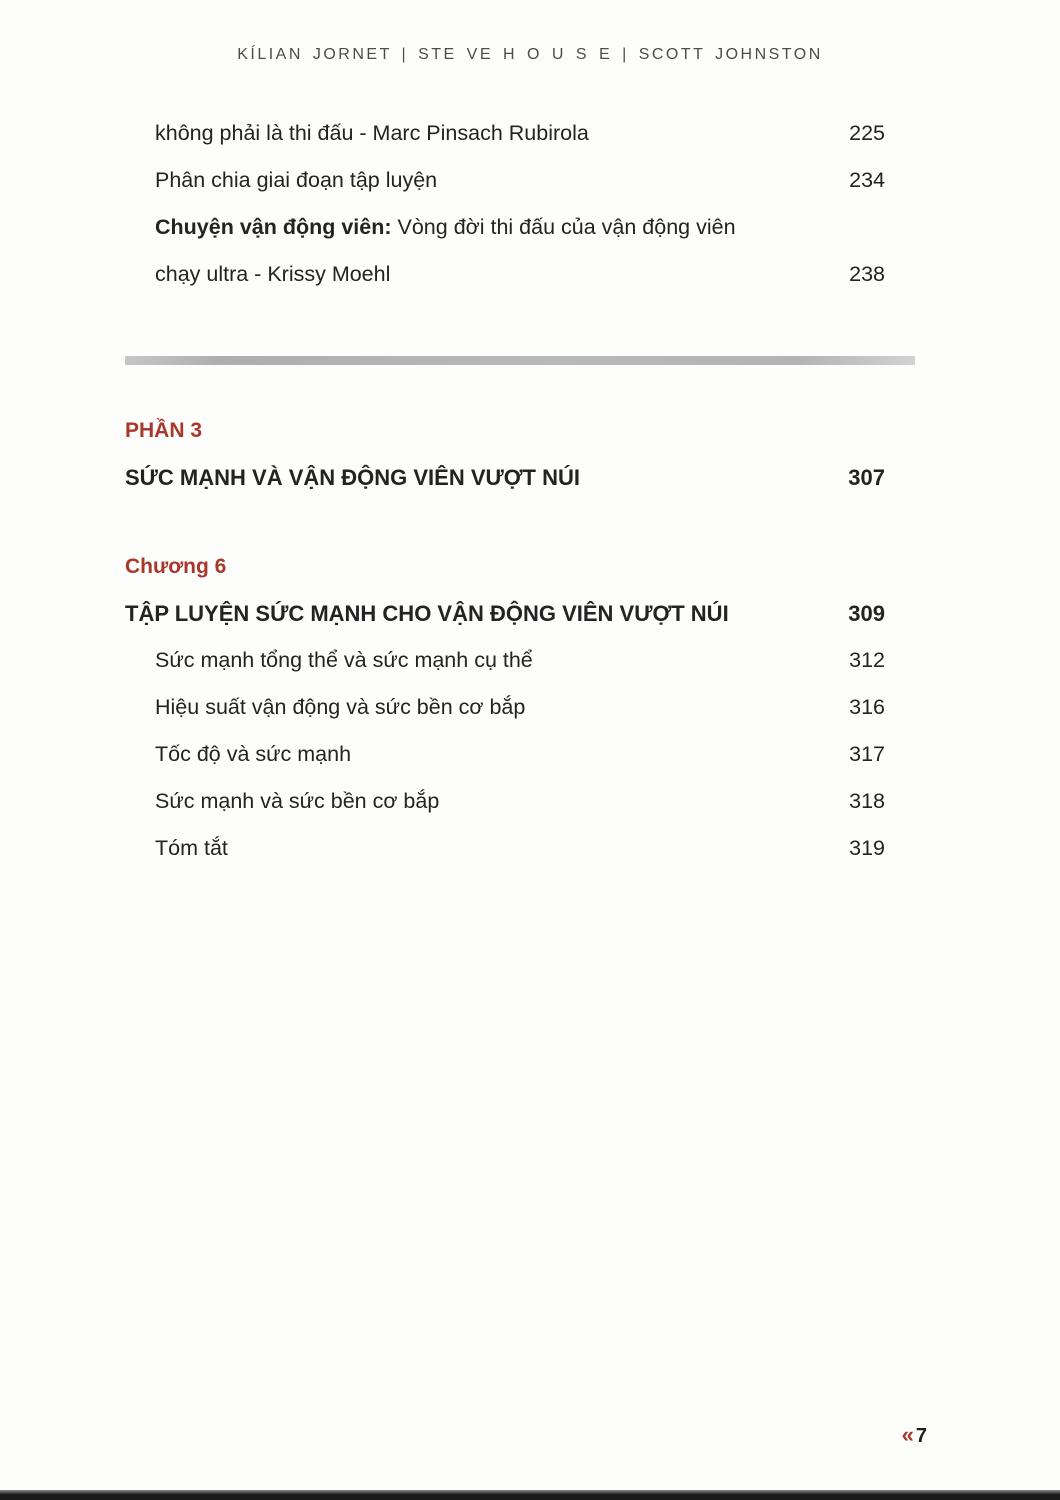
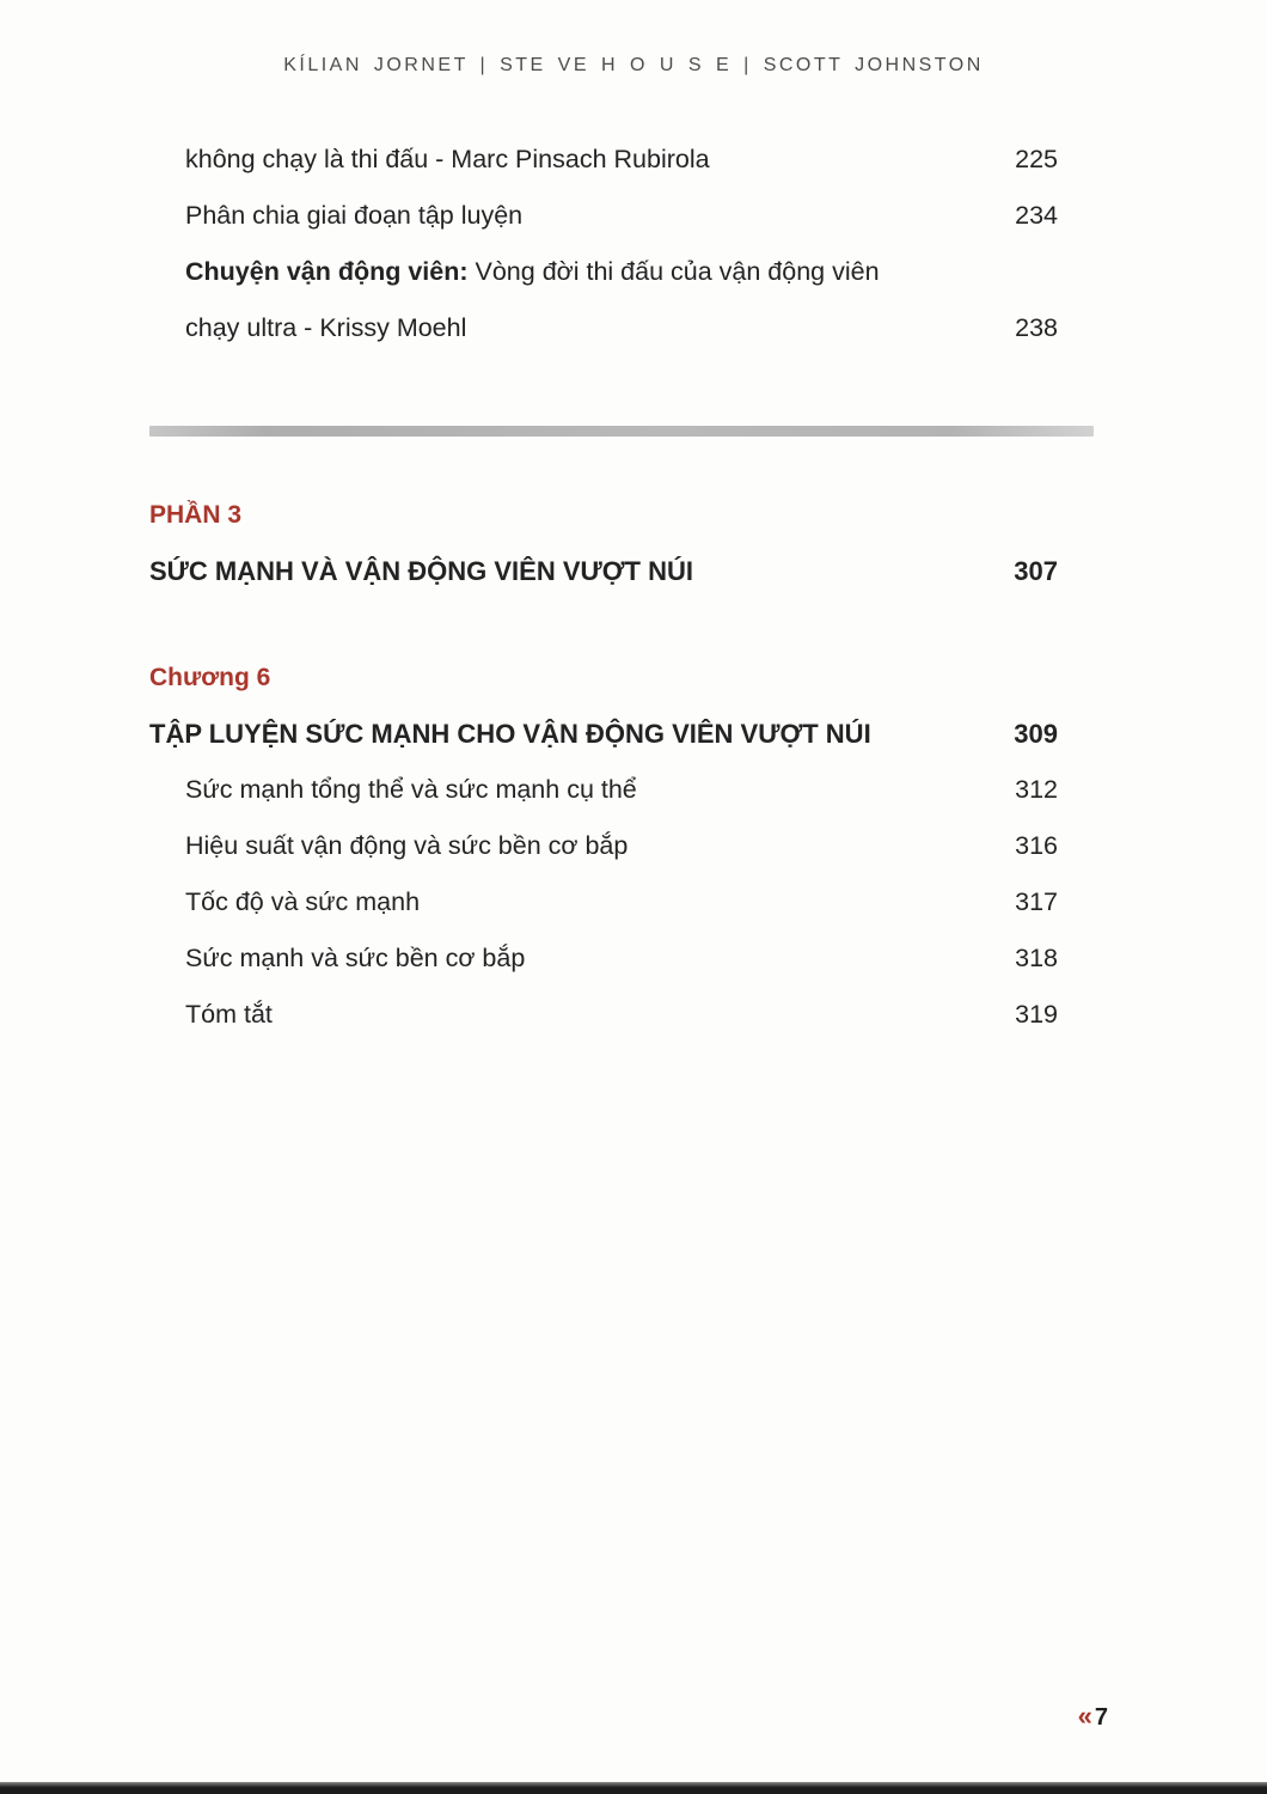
  KÍLIAN JORNET | STE VE H O U S E | SCOTT JOHNSTON
- không phải là thi đấu - Marc Pinsach Rubirola
+ không chạy là thi đấu - Marc Pinsach Rubirola
  225
  Phân chia giai đoạn tập luyện
  234
  Chuyện vận động viên: Vòng đời thi đấu của vận động viên
  chạy ultra - Krissy Moehl
  238
  PHẦN 3
  SỨC MẠNH VÀ VẬN ĐỘNG VIÊN VƯỢT NÚI
  307
  Chương 6
  TẬP LUYỆN SỨC MẠNH CHO VẬN ĐỘNG VIÊN VƯỢT NÚI
  309
  Sức mạnh tổng thể và sức mạnh cụ thể
  312
  Hiệu suất vận động và sức bền cơ bắp
  316
  Tốc độ và sức mạnh
  317
  Sức mạnh và sức bền cơ bắp
  318
  Tóm tắt
  319
  «
  7
